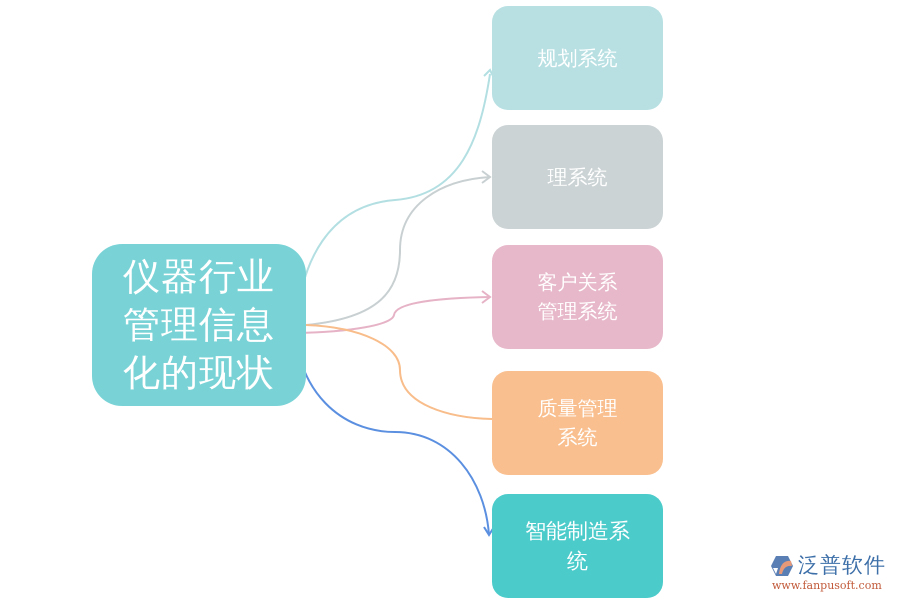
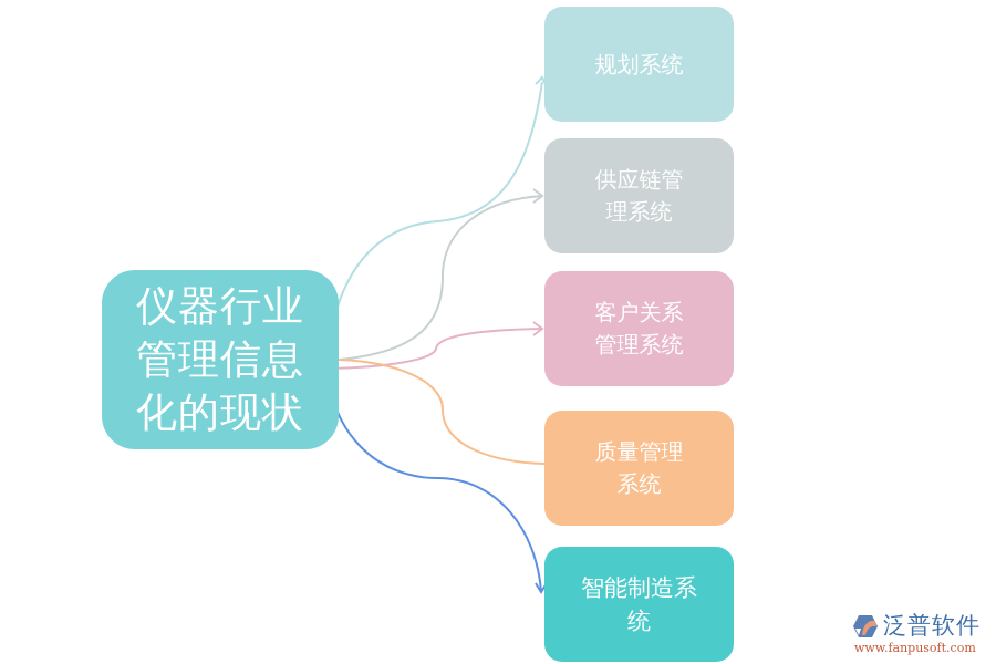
  仪器行业
  管理信息
  化的现状
  规划系统
+ 供应链管
  理系统
  客户关系
  管理系统
  质量管理
  系统
  智能制造系
  统
  泛普软件
  www.fanpusoft.com
